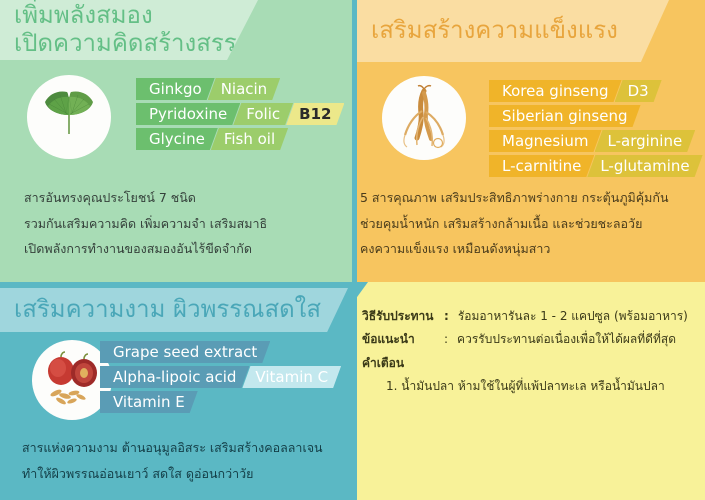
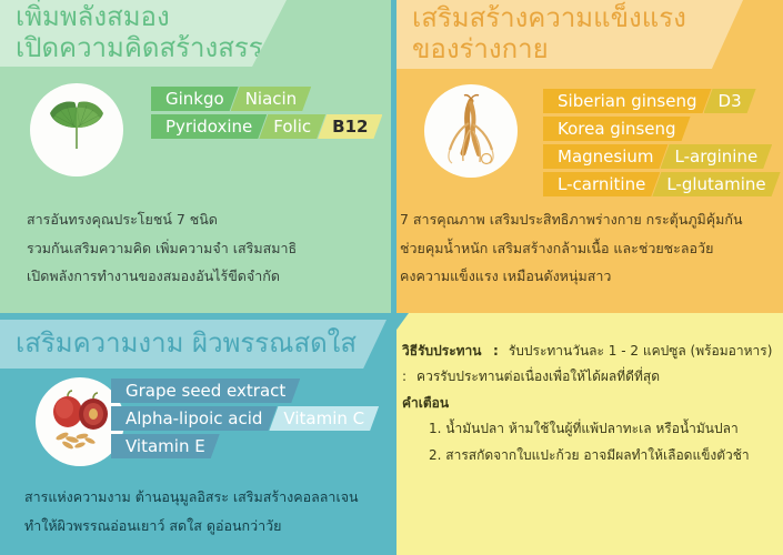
  เพิ่มพลังสมอง
  เปิดความคิดสร้างสรร
  Ginkgo
  Niacin
  Pyridoxine
  Folic
  B12
- Glycine
- Fish oil
  สารอันทรงคุณประโยชน์ 7 ชนิด
  รวมกันเสริมความคิด เพิ่มความจำ เสริมสมาธิ
  เปิดพลังการทำงานของสมองอันไร้ขีดจำกัด
- 5 สารคุณภาพ เสริมประสิทธิภาพร่างกาย กระตุ้นภูมิคุ้มกัน
+ 7 สารคุณภาพ เสริมประสิทธิภาพร่างกาย กระตุ้นภูมิคุ้มกัน
  ช่วยคุมน้ำหนัก เสริมสร้างกล้ามเนื้อ และช่วยชะลอวัย
  คงความแข็งแรง เหมือนดังหนุ่มสาว
  เสริมสร้างความแข็งแรง
+ ของร่างกาย
- Korea ginseng
+ Siberian ginseng
  D3
- Siberian ginseng
+ Korea ginseng
  Magnesium
  L-arginine
  L-carnitine
  L-glutamine
  สารแห่งความงาม ต้านอนุมูลอิสระ เสริมสร้างคอลลาเจน
  ทำให้ผิวพรรณอ่อนเยาว์ สดใส ดูอ่อนกว่าวัย
  เสริมความงาม ผิวพรรณสดใส
  Grape seed extract
  Alpha-lipoic acid
  Vitamin C
  Vitamin E
  วิธีรับประทาน
  :
- รัอมอาหารันละ 1 - 2 แคปซูล (พร้อมอาหาร)
+ รับประทานวันละ 1 - 2 แคปซูล (พร้อมอาหาร)
- ข้อแนะนำ
  :
  ควรรับประทานต่อเนื่องเพื่อให้ได้ผลที่ดีที่สุด
  คำเตือน
  1. น้ำมันปลา ห้ามใช้ในผู้ที่แพ้ปลาทะเล หรือน้ำมันปลา
+ 2. สารสกัดจากใบแปะก้วย อาจมีผลทำให้เลือดแข็งตัวช้า
